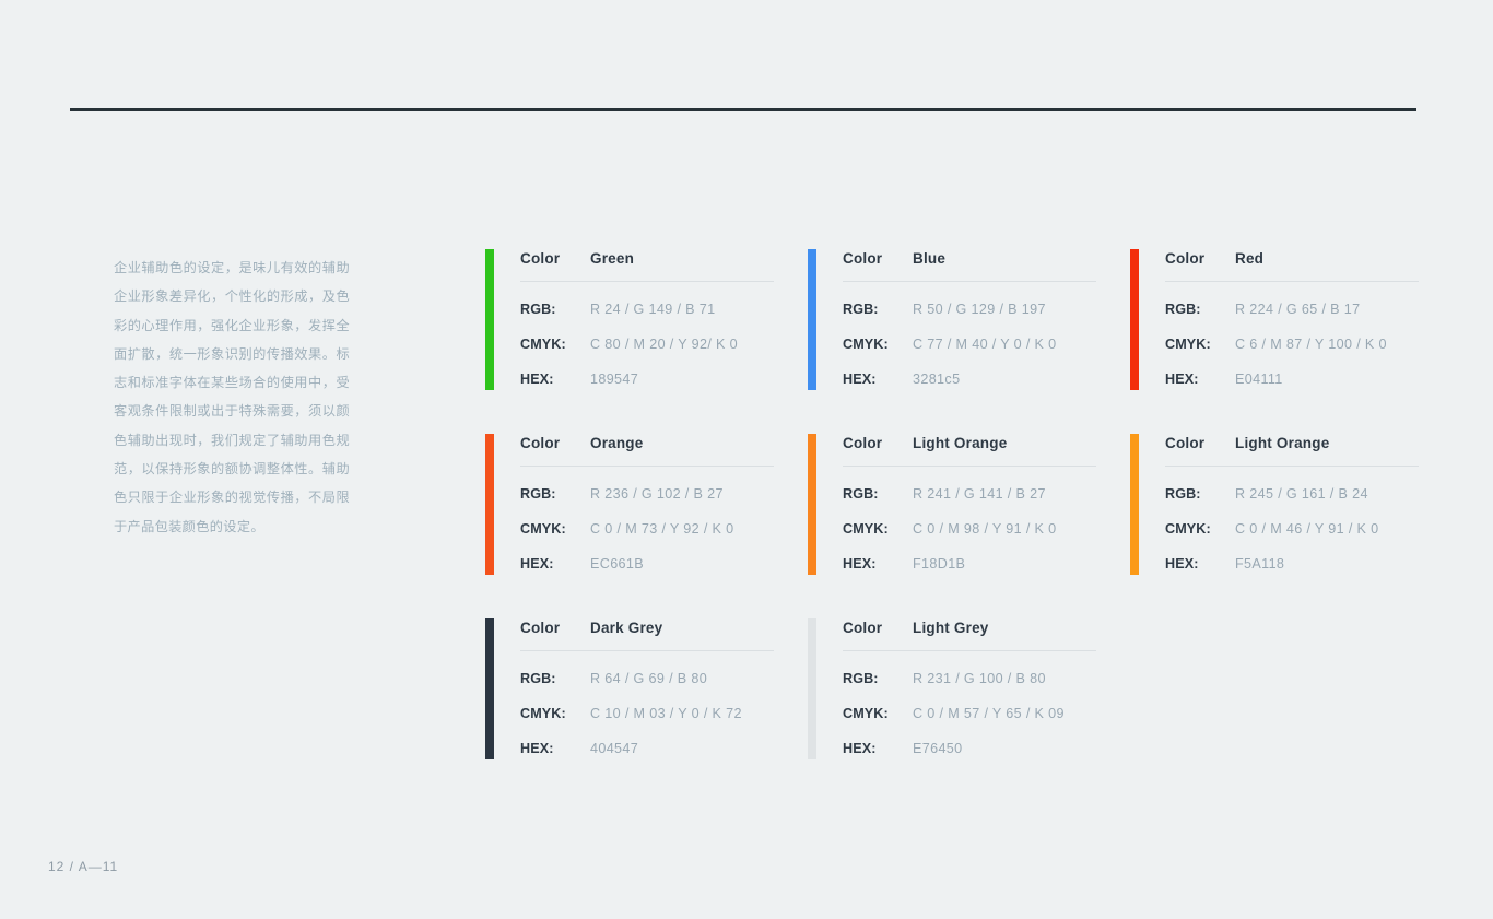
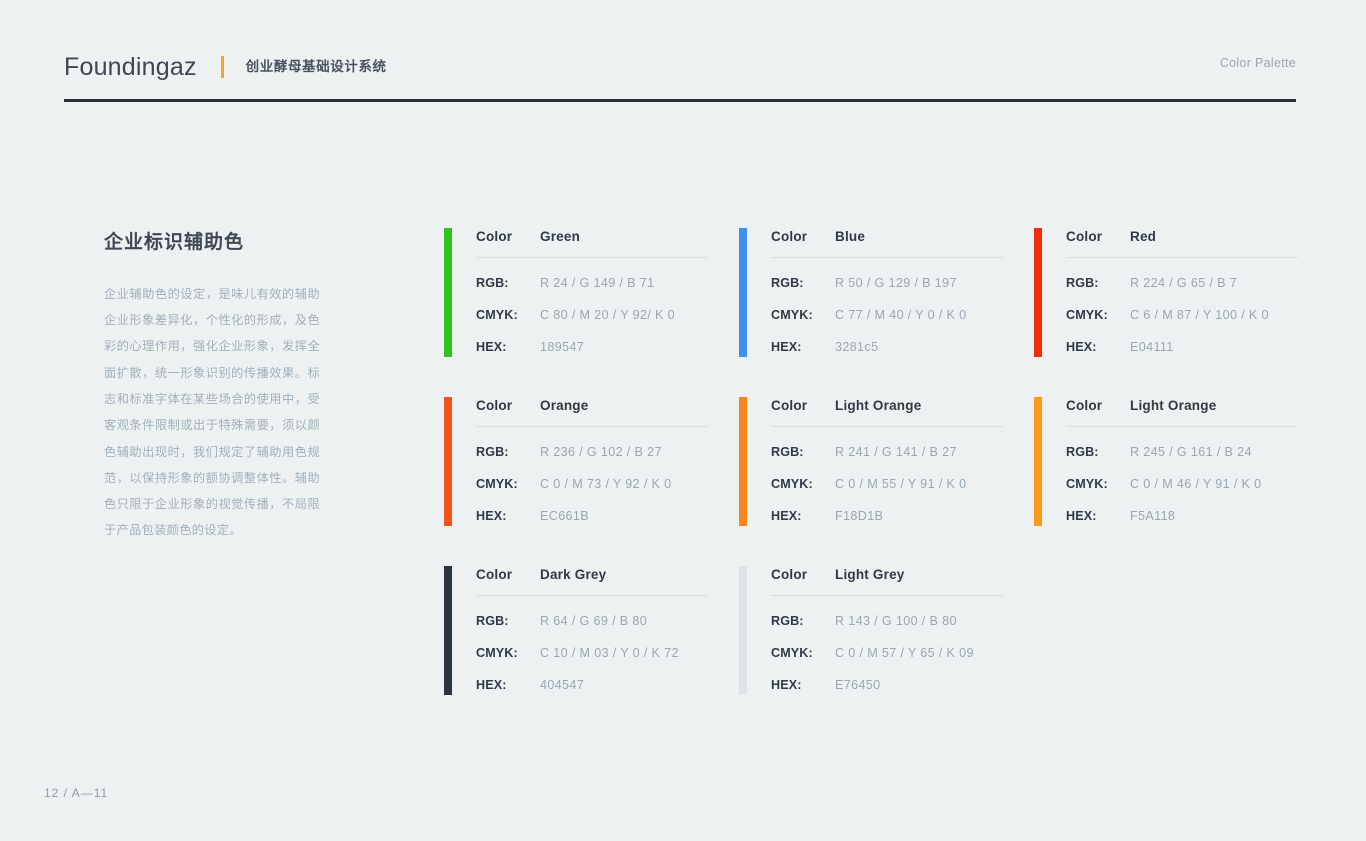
+ Foundingaz
+ 创业酵母基础设计系统
+ Color Palette
+ 企业标识辅助色
  企业辅助色的设定，是味儿有效的辅助企业形象差异化，个性化的形成，及色彩的心理作用，强化企业形象，发挥全面扩散，统一形象识别的传播效果。标志和标准字体在某些场合的使用中，受客观条件限制或出于特殊需要，须以颜色辅助出现时，我们规定了辅助用色规范，以保持形象的额协调整体性。辅助色只限于企业形象的视觉传播，不局限于产品包装颜色的设定。
  Color
  Green
  RGB:
  R 24 / G 149 / B 71
  CMYK:
  C 80 / M 20 / Y 92/ K 0
  HEX:
  189547
  Color
  Blue
  RGB:
  R 50 / G 129 / B 197
  CMYK:
  C 77 / M 40 / Y 0 / K 0
  HEX:
  3281c5
  Color
  Red
  RGB:
- R 224 / G 65 / B 17
+ R 224 / G 65 / B 7
  CMYK:
  C 6 / M 87 / Y 100 / K 0
  HEX:
  E04111
  Color
  Orange
  RGB:
  R 236 / G 102 / B 27
  CMYK:
  C 0 / M 73 / Y 92 / K 0
  HEX:
  EC661B
  Color
  Light Orange
  RGB:
  R 241 / G 141 / B 27
  CMYK:
- C 0 / M 98 / Y 91 / K 0
+ C 0 / M 55 / Y 91 / K 0
  HEX:
  F18D1B
  Color
  Light Orange
  RGB:
  R 245 / G 161 / B 24
  CMYK:
  C 0 / M 46 / Y 91 / K 0
  HEX:
  F5A118
  Color
  Dark Grey
  RGB:
  R 64 / G 69 / B 80
  CMYK:
  C 10 / M 03 / Y 0 / K 72
  HEX:
  404547
  Color
  Light Grey
  RGB:
- R 231 / G 100 / B 80
+ R 143 / G 100 / B 80
  CMYK:
  C 0 / M 57 / Y 65 / K 09
  HEX:
  E76450
  12 / A—11
